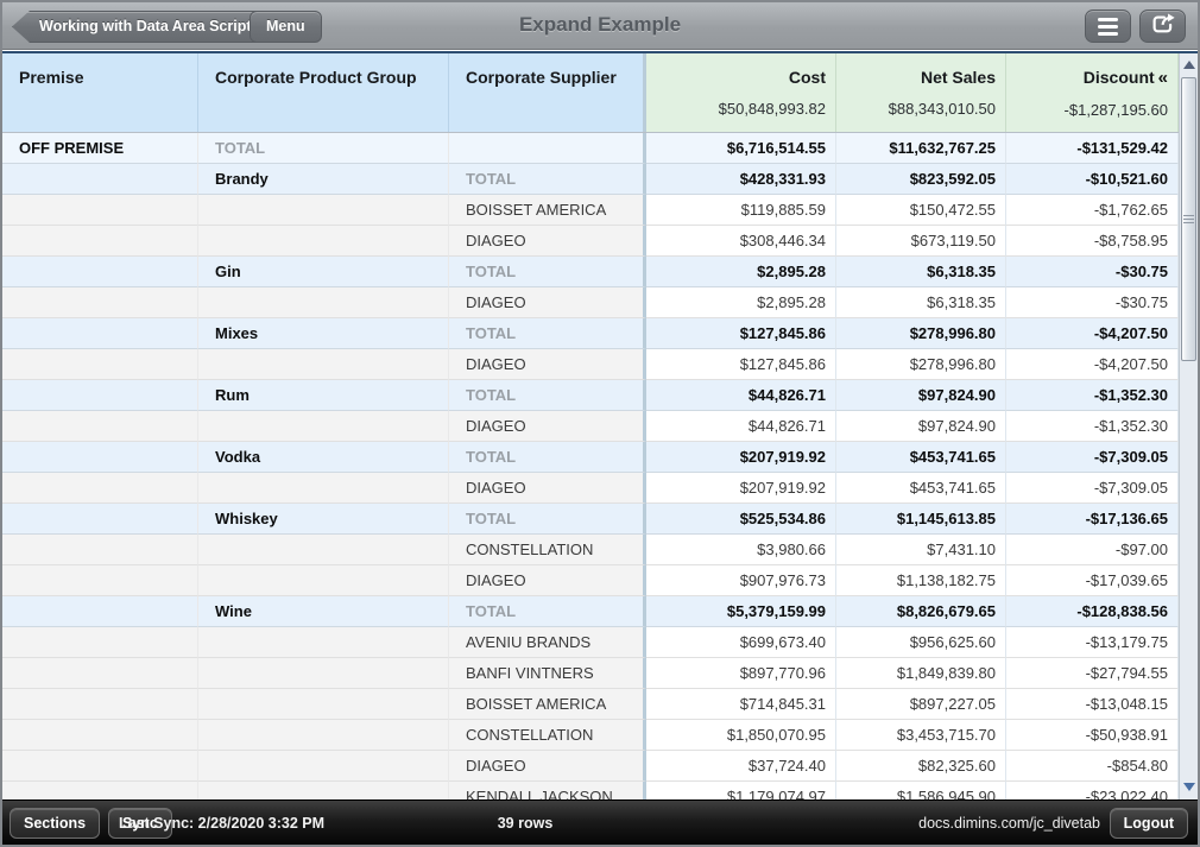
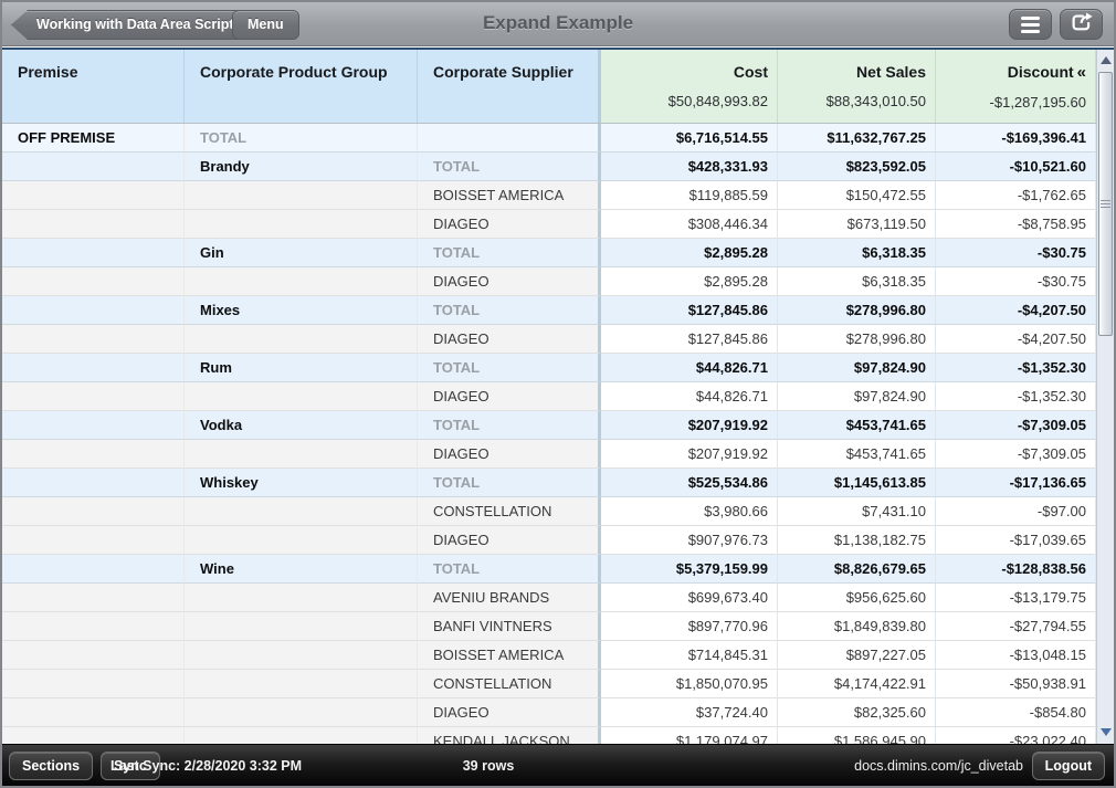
  Working with Data Area Scrip
  Menu
  Expand Example
  Premise
  Corporate Product Group
  Corporate Supplier
  Cost
  $50,848,993.82
  Net Sales
  $88,343,010.50
  Discount «
  -$1,287,195.60
  OFF PREMISE
  TOTAL
  $6,716,514.55
  $11,632,767.25
- -$131,529.42
+ -$169,396.41
  Brandy
  TOTAL
  $428,331.93
  $823,592.05
  -$10,521.60
  BOISSET AMERICA
  $119,885.59
  $150,472.55
  -$1,762.65
  DIAGEO
  $308,446.34
  $673,119.50
  -$8,758.95
  Gin
  TOTAL
  $2,895.28
  $6,318.35
  -$30.75
  DIAGEO
  $2,895.28
  $6,318.35
  -$30.75
  Mixes
  TOTAL
  $127,845.86
  $278,996.80
  -$4,207.50
  DIAGEO
  $127,845.86
  $278,996.80
  -$4,207.50
  Rum
  TOTAL
  $44,826.71
  $97,824.90
  -$1,352.30
  DIAGEO
  $44,826.71
  $97,824.90
  -$1,352.30
  Vodka
  TOTAL
  $207,919.92
  $453,741.65
  -$7,309.05
  DIAGEO
  $207,919.92
  $453,741.65
  -$7,309.05
  Whiskey
  TOTAL
  $525,534.86
  $1,145,613.85
  -$17,136.65
  CONSTELLATION
  $3,980.66
  $7,431.10
  -$97.00
  DIAGEO
  $907,976.73
  $1,138,182.75
  -$17,039.65
  Wine
  TOTAL
  $5,379,159.99
  $8,826,679.65
  -$128,838.56
  AVENIU BRANDS
  $699,673.40
  $956,625.60
  -$13,179.75
  BANFI VINTNERS
  $897,770.96
  $1,849,839.80
  -$27,794.55
  BOISSET AMERICA
  $714,845.31
  $897,227.05
  -$13,048.15
  CONSTELLATION
  $1,850,070.95
- $3,453,715.70
+ $4,174,422.91
  -$50,938.91
  DIAGEO
  $37,724.40
  $82,325.60
  -$854.80
  KENDALL JACKSON
  $1,179,074.97
  $1,586,945.90
  -$23,022.40
  Sections
  Sync
  Last Sync: 2/28/2020 3:32 PM
  39 rows
  docs.dimins.com/jc_divetab
  Logout
